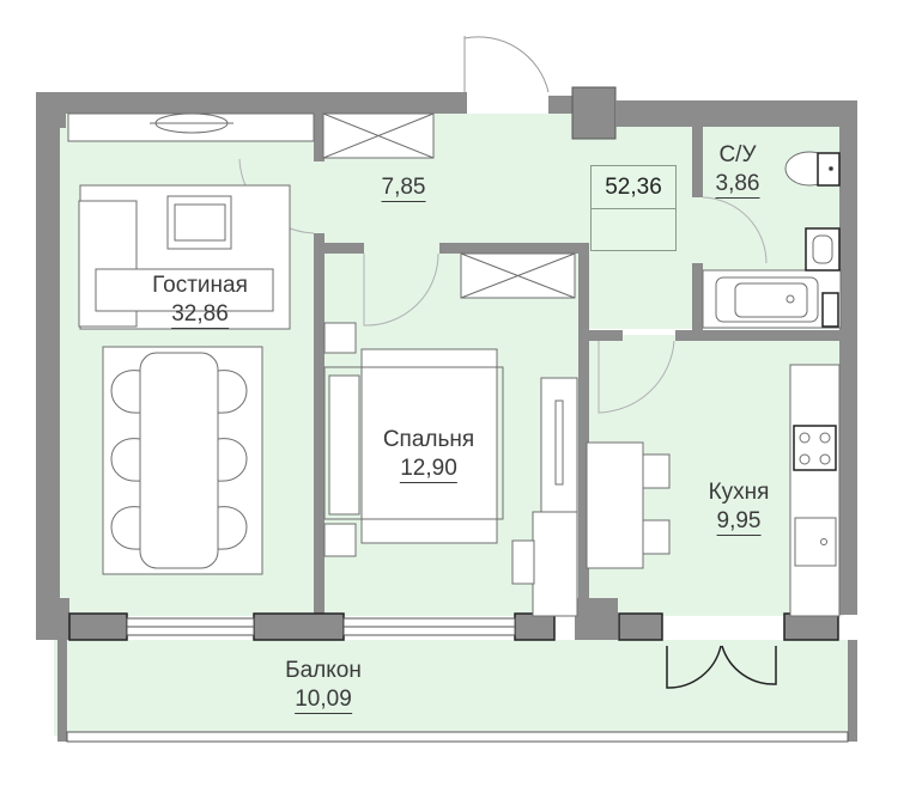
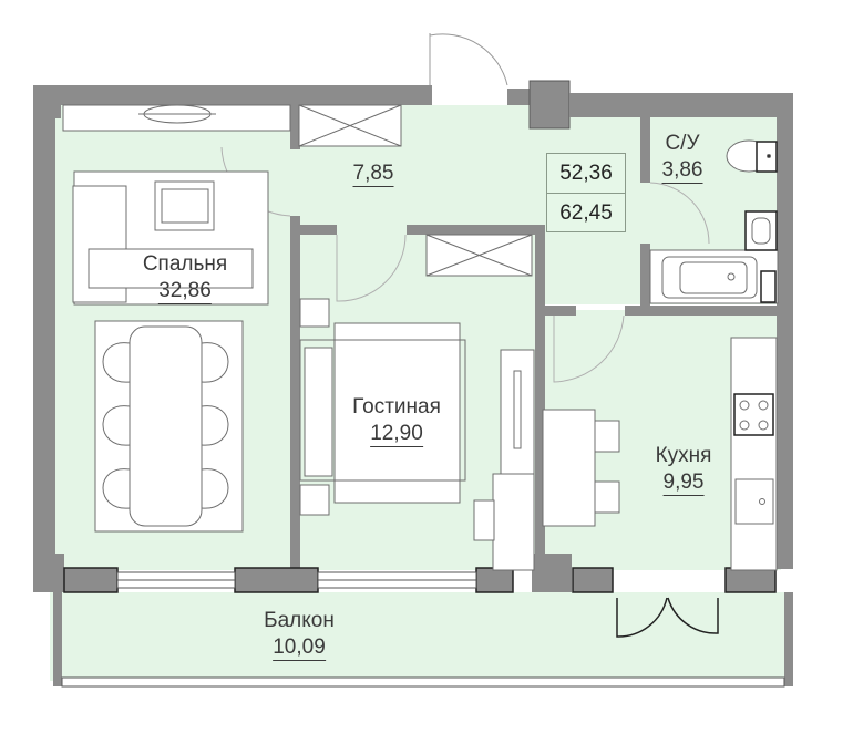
  52,36
+ 62,45
- Гостиная
+ Спальня
  32,86
  7,85
  С/У
  3,86
- Спальня
+ Гостиная
  12,90
  Кухня
  9,95
  Балкон
  10,09
